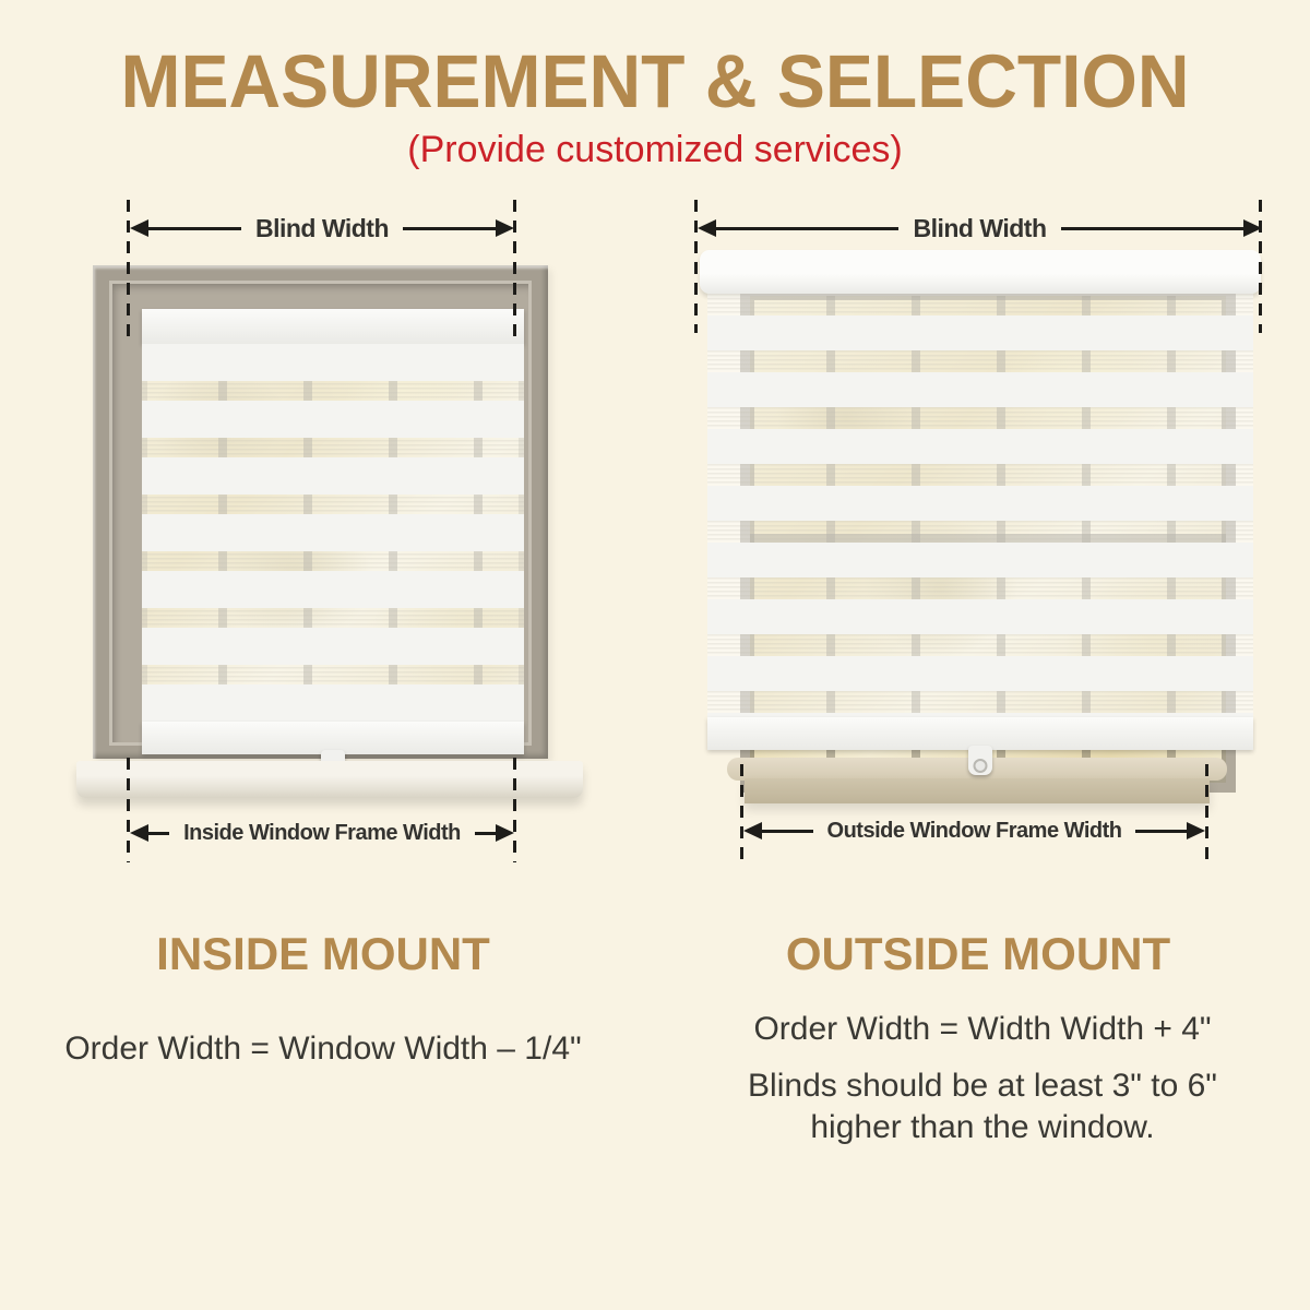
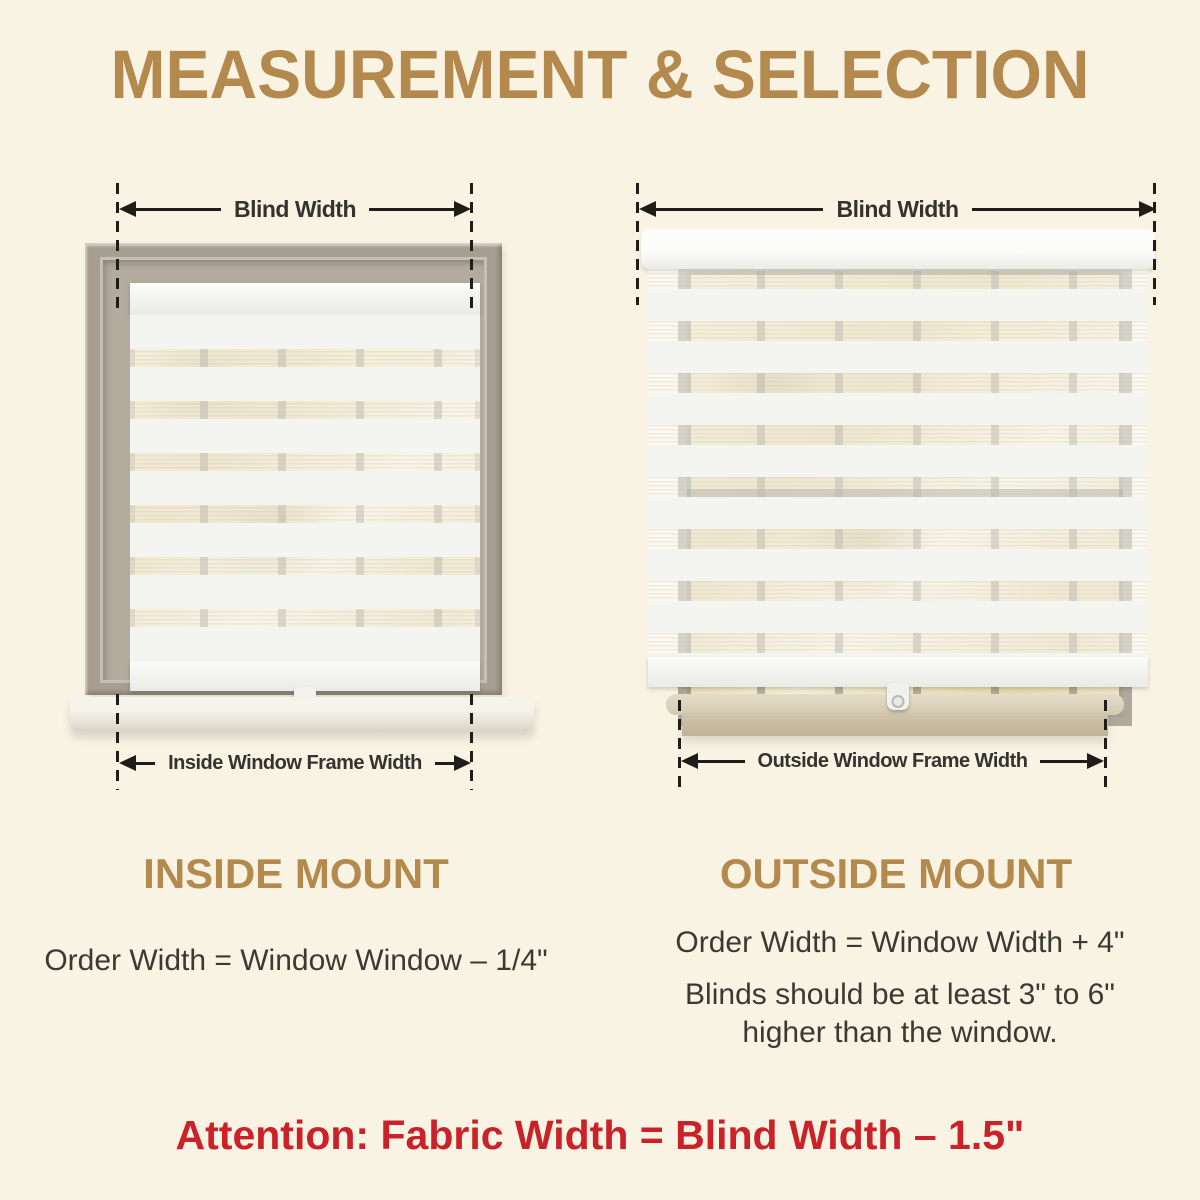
  MEASUREMENT & SELECTION
- (Provide customized services)
  Blind Width
  Inside Window Frame Width
  Blind Width
  Outside Window Frame Width
  INSIDE MOUNT
  OUTSIDE MOUNT
- Order Width = Window Width – 1/4"
+ Order Width = Window Window – 1/4"
- Order Width = Width Width + 4"
+ Order Width = Window Width + 4"
  Blinds should be at least 3" to 6" higher than the window.
+ Attention: Fabric Width = Blind Width – 1.5"
